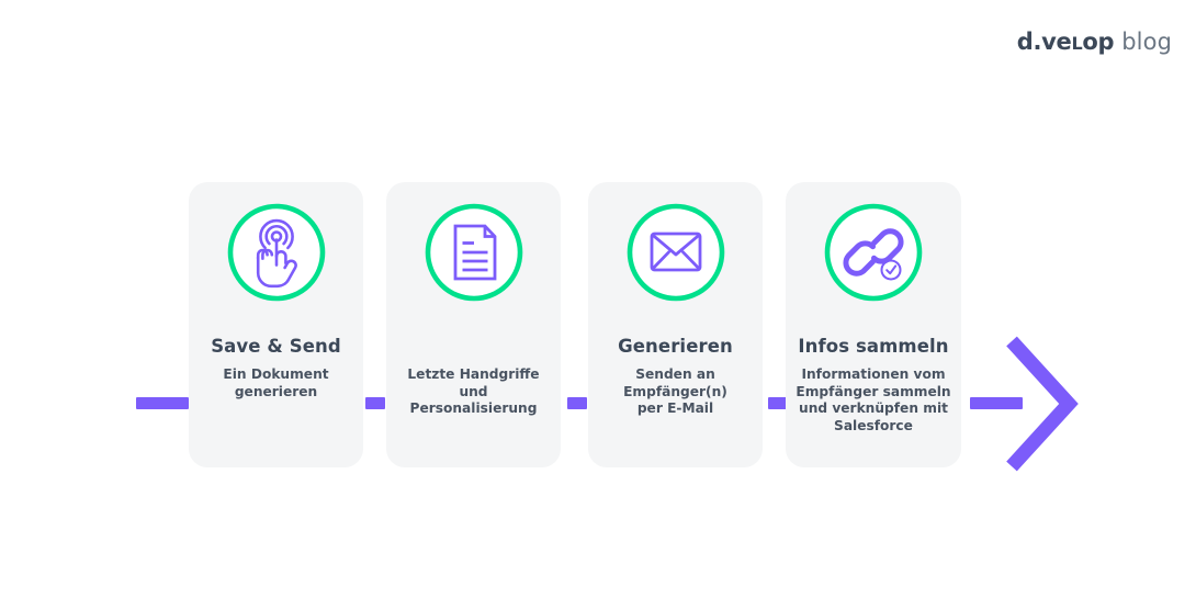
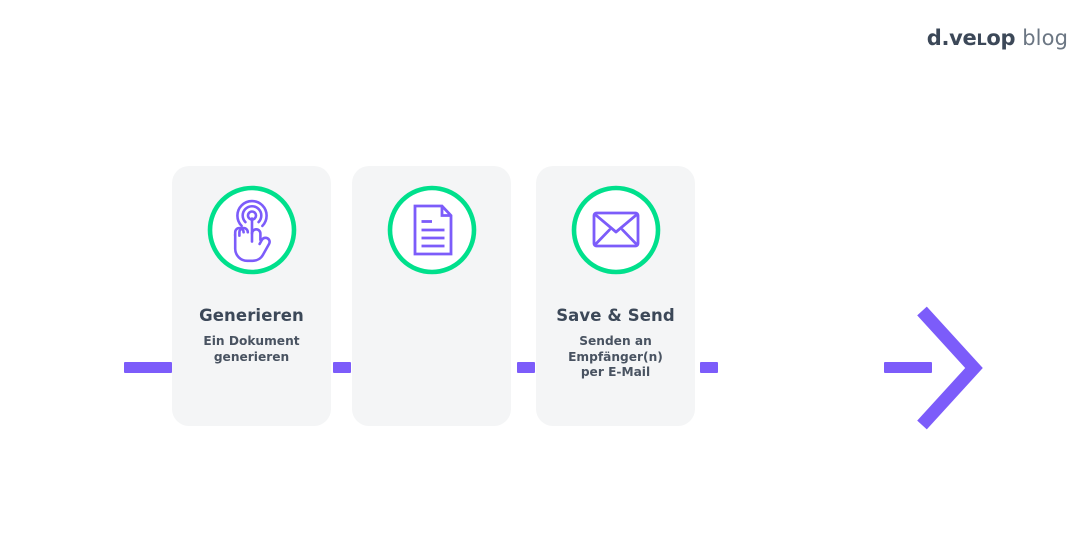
  d.veLop
  blog
- Save & Send
+ Generieren
  Ein Dokument
  generieren
- Letzte Handgriffe
- und
- Personalisierung
- Generieren
+ Save & Send
  Senden an
  Empfänger(n)
  per E-Mail
- Infos sammeln
- Informationen vom
- Empfänger sammeln
- und verknüpfen mit
- Salesforce
